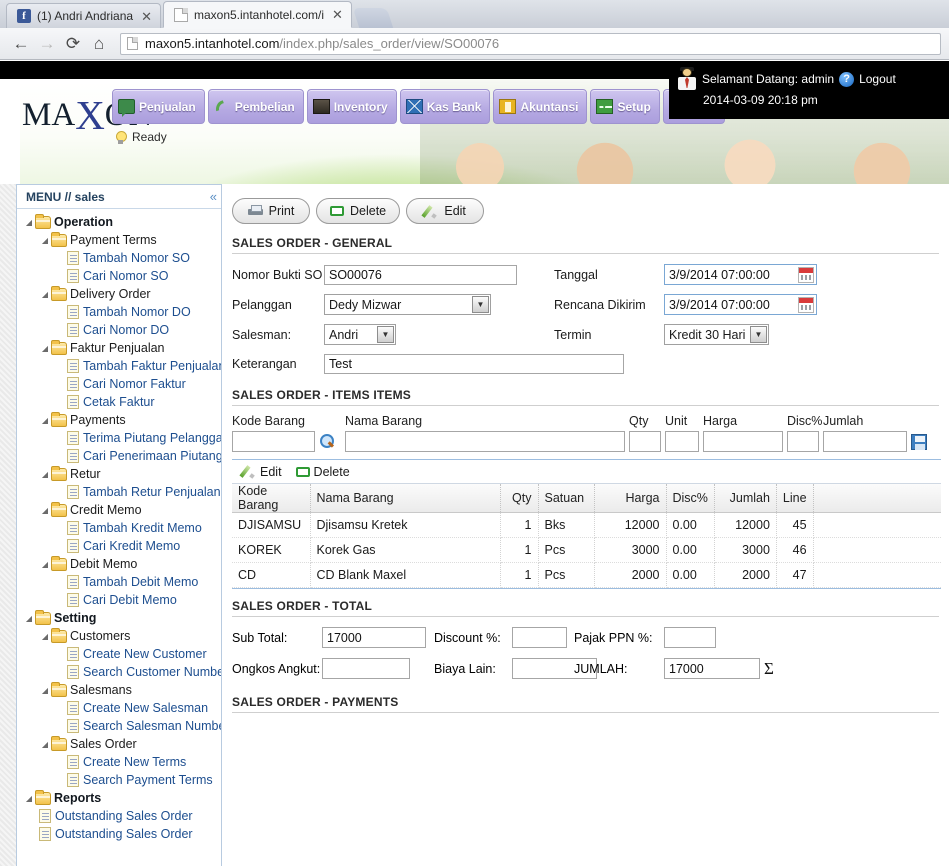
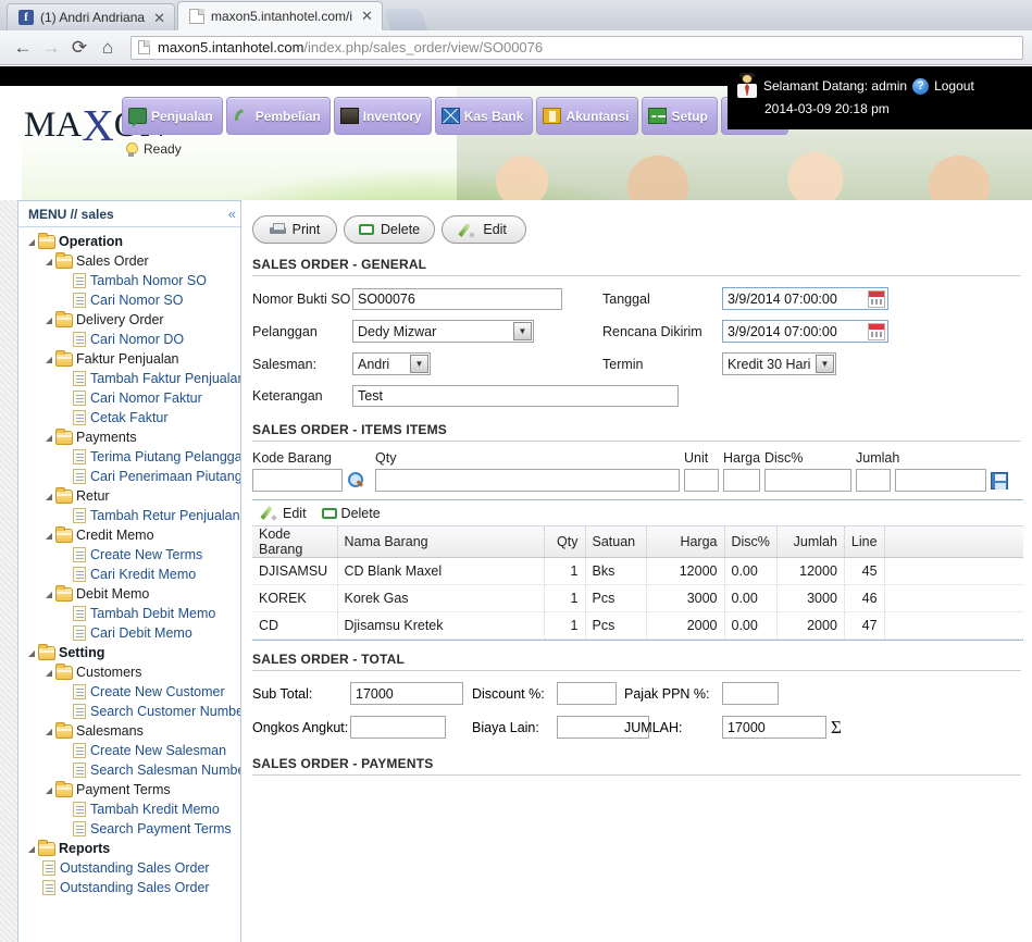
  f
  (1) Andri Andriana
  ✕
  maxon5.intanhotel.com/i
  ✕
  ←
  →
  ⟳
  ⌂
  maxon5.intanhotel.com
  /index.php/sales_order/view/SO00076
  Selamant Datang: admin
  ?
  Logout
  2014-03-09 20:18 pm
  Penjualan
  Pembelian
  Inventory
  Kas Bank
  Akuntansi
  Setup
  Ready
  MENU // sales
  «
  ◢
  Operation
  ◢
- Payment Terms
+ Sales Order
  Tambah Nomor SO
  Cari Nomor SO
  ◢
  Delivery Order
- Tambah Nomor DO
  Cari Nomor DO
  ◢
  Faktur Penjualan
  Tambah Faktur Penjuala
  Cari Nomor Faktur
  Cetak Faktur
  ◢
  Payments
  Terima Piutang Pelangga
  Cari Penerimaan Piutang
  ◢
  Retur
  Tambah Retur Penjualan
  ◢
  Credit Memo
- Tambah Kredit Memo
+ Create New Terms
  Cari Kredit Memo
  ◢
  Debit Memo
  Tambah Debit Memo
  Cari Debit Memo
  ◢
  Setting
  ◢
  Customers
  Create New Customer
  Search Customer Numbe
  ◢
  Salesmans
  Create New Salesman
  Search Salesman Numb
  ◢
- Sales Order
+ Payment Terms
- Create New Terms
+ Tambah Kredit Memo
  Search Payment Terms
  ◢
  Reports
  Outstanding Sales Order
  Outstanding Sales Order
  Print
  Delete
  Edit
  SALES ORDER - GENERAL
  Nomor Bukti SO
  SO00076
  Tanggal
  3/9/2014 07:00:00
  Pelanggan
  Dedy Mizwar
  ▼
  Rencana Dikirim
  3/9/2014 07:00:00
  Salesman:
  Andri
  ▼
  Termin
  Kredit 30 Hari
  ▼
  Keterangan
  Test
  SALES ORDER - ITEMS ITEMS
  Kode Barang
- Nama Barang
  Qty
  Unit
  Harga
  Disc%
  Jumlah
  Edit
  Delete
  Kode Barang	Nama Barang	Qty	Satuan	Harga	Disc%	Jumlah	Line
- DJISAMSU	Djisamsu Kretek	1	Bks	12000	0.00	12000	45
+ DJISAMSU	CD Blank Maxel	1	Bks	12000	0.00	12000	45
  KOREK	Korek Gas	1	Pcs	3000	0.00	3000	46
- CD	CD Blank Maxel	1	Pcs	2000	0.00	2000	47
+ CD	Djisamsu Kretek	1	Pcs	2000	0.00	2000	47
  SALES ORDER - TOTAL
  Sub Total:
  17000
  Discount %:
  Pajak PPN %:
  Ongkos Angkut:
  Biaya Lain:
  JUMLAH:
  17000
  Σ
  SALES ORDER - PAYMENTS
